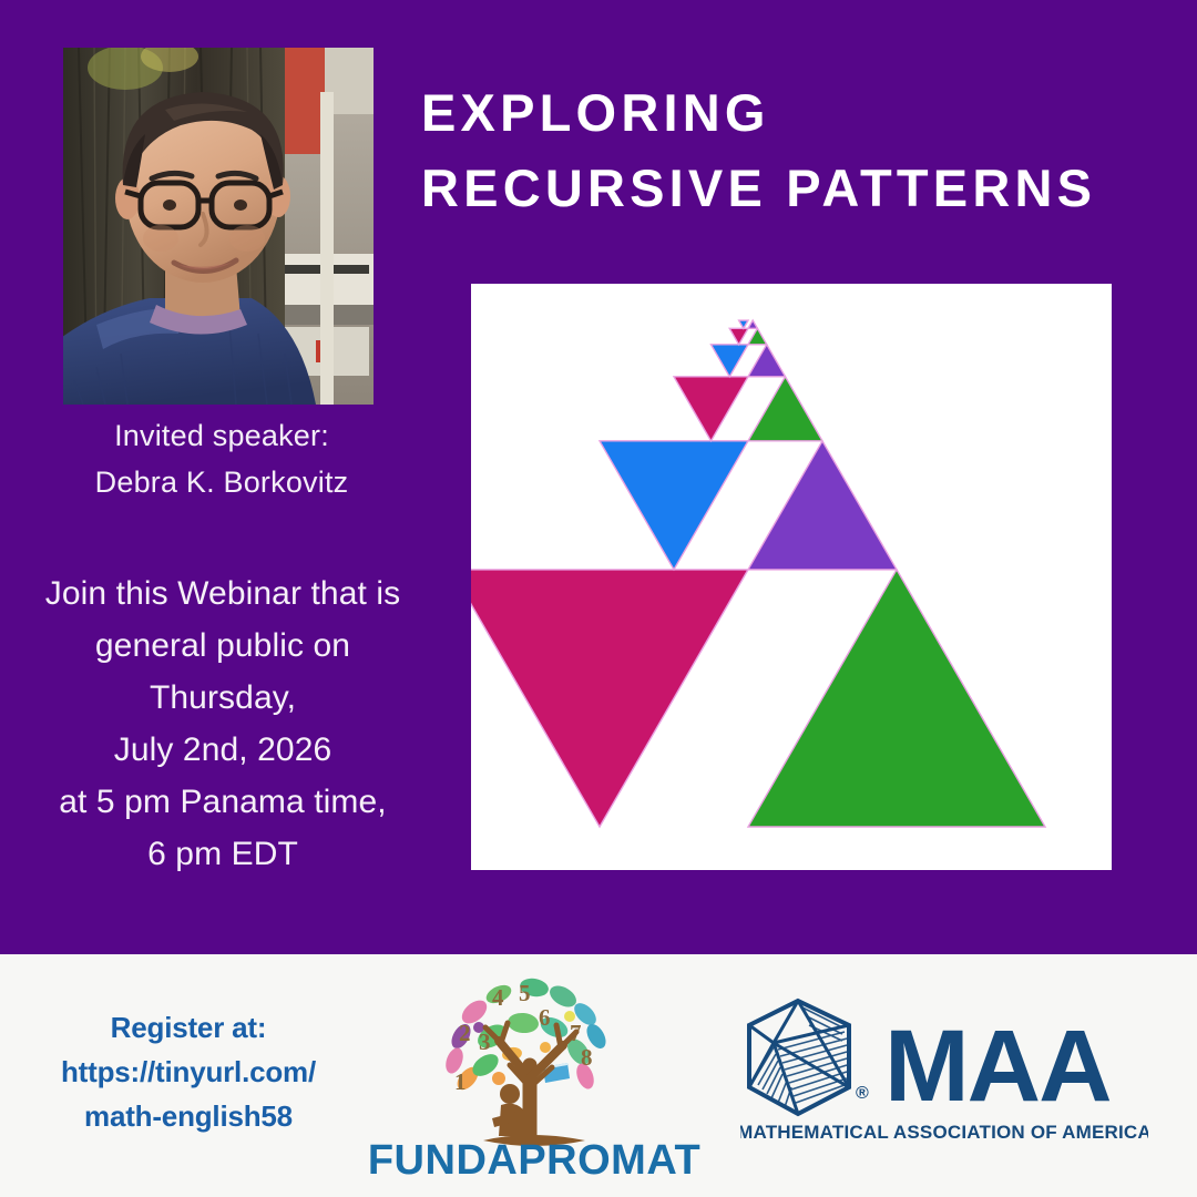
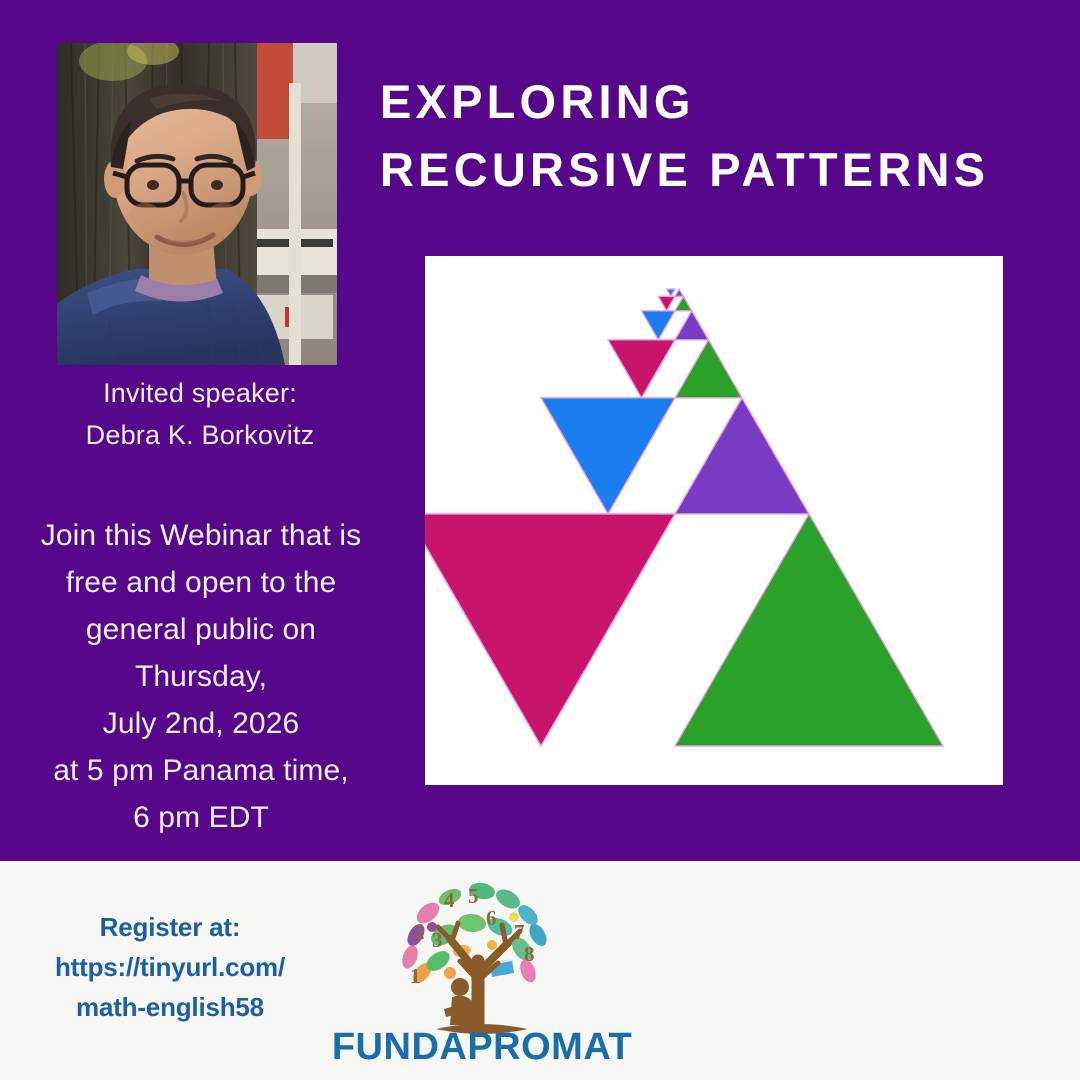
  Invited speaker:
  Debra K. Borkovitz
  Join this Webinar that is
+ free and open to the
  general public on
  Thursday,
  July 2nd, 2026
  at 5 pm Panama time,
  6 pm EDT
  EXPLORING
  RECURSIVE PATTERNS
  Register at:
  https://tinyurl.com/
  math-english58
  1
  2
  3
  4
  5
  6
  8
  FUNDAPROMAT
- ®
- MAA
- MATHEMATICAL ASSOCIATION OF AMERICA
